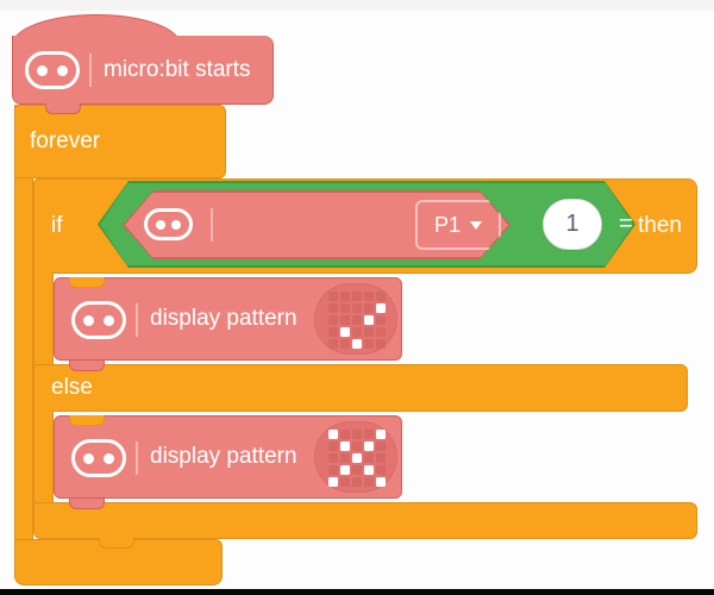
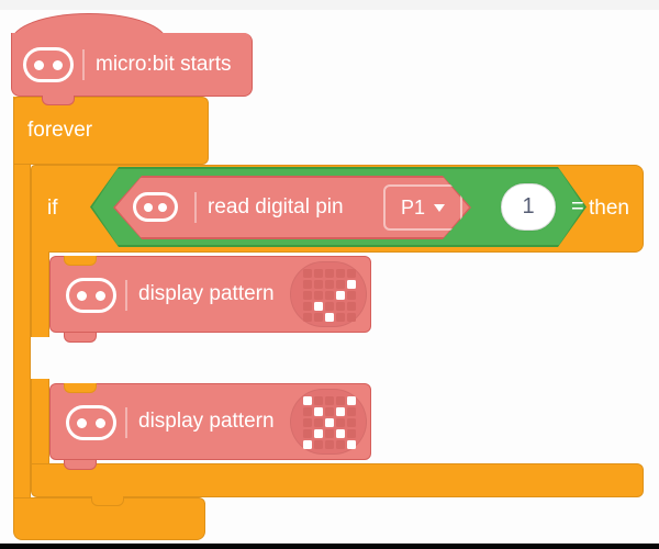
  forever
  if
  then
- else
  =
  1
+ read digital pin
  P1
  micro:bit starts
  display pattern
  display pattern
